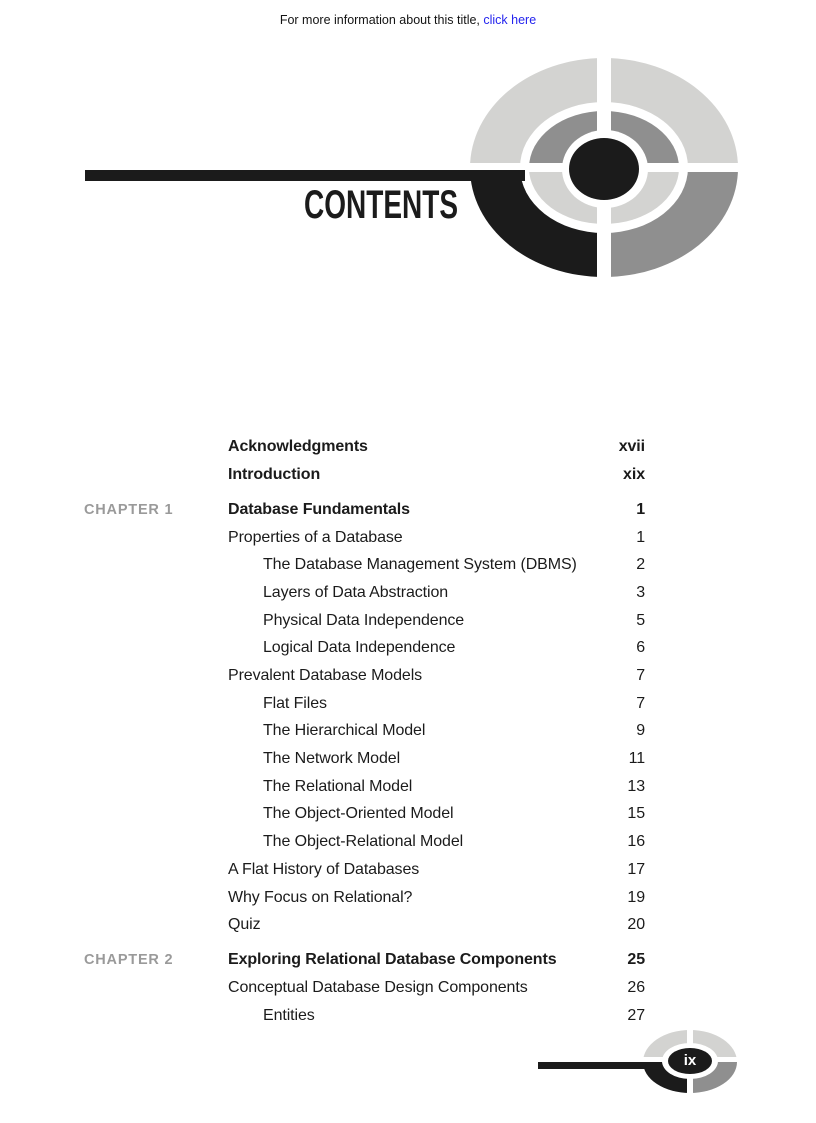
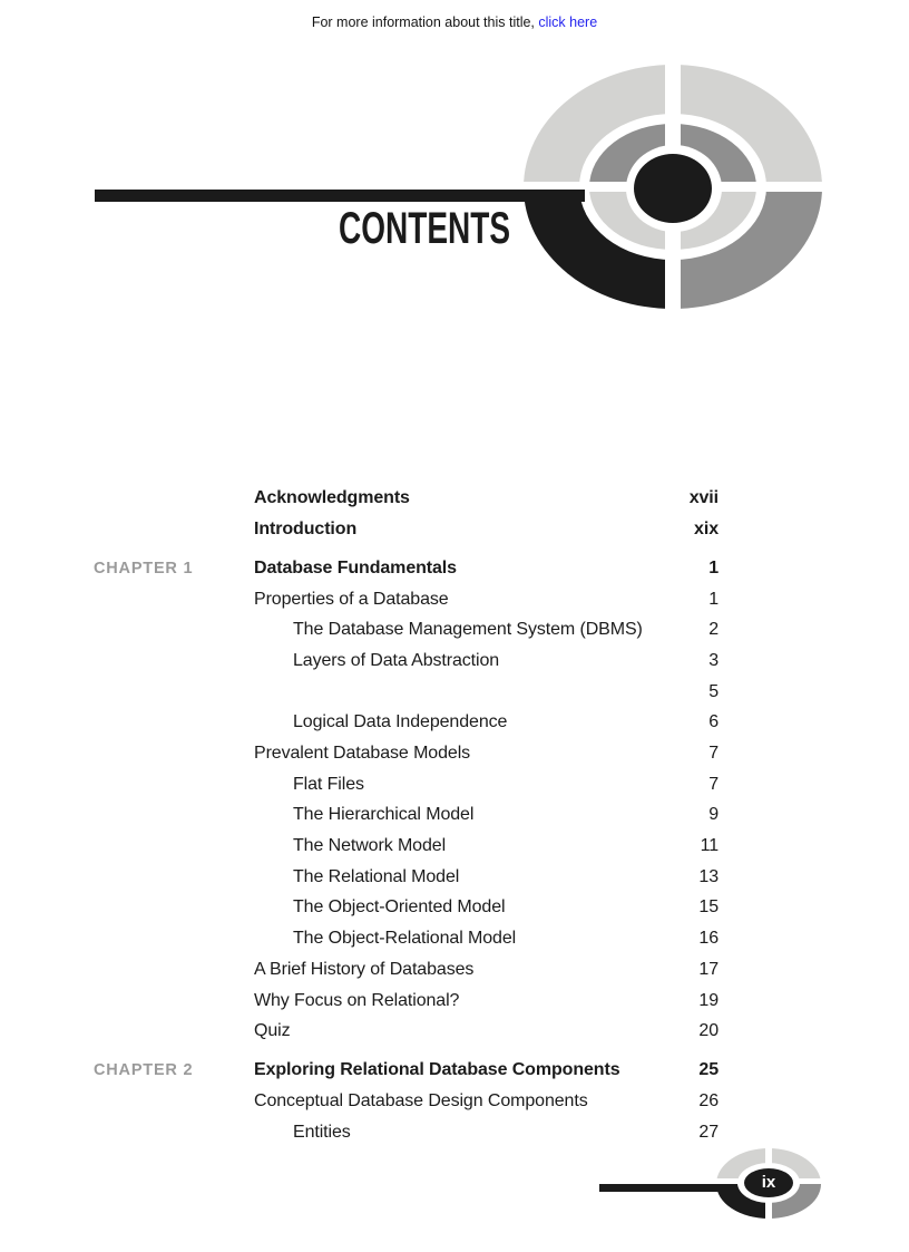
  For more information about this title, click here
  CONTENTS
  Acknowledgments
  xvii
  Introduction
  xix
  CHAPTER 1
  Database Fundamentals
  1
  Properties of a Database
  1
  The Database Management System (DBMS)
  2
  Layers of Data Abstraction
  3
- Physical Data Independence
  5
  Logical Data Independence
  6
  Prevalent Database Models
  7
  Flat Files
  7
  The Hierarchical Model
  9
  The Network Model
  11
  The Relational Model
  13
  The Object-Oriented Model
  15
  The Object-Relational Model
  16
- A Flat History of Databases
+ A Brief History of Databases
  17
  Why Focus on Relational?
  19
  Quiz
  20
  CHAPTER 2
  Exploring Relational Database Components
  25
  Conceptual Database Design Components
  26
  Entities
  27
  ix
